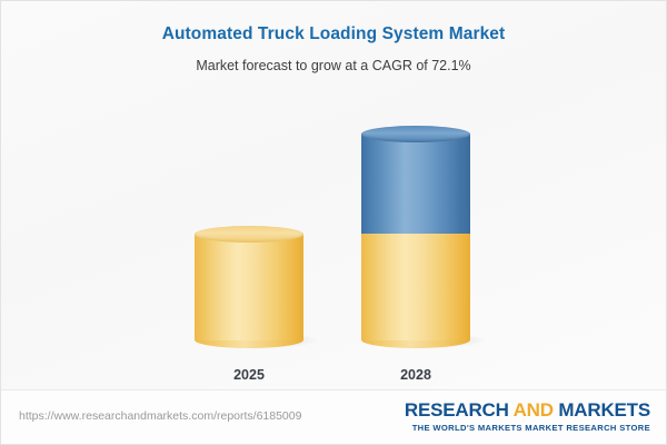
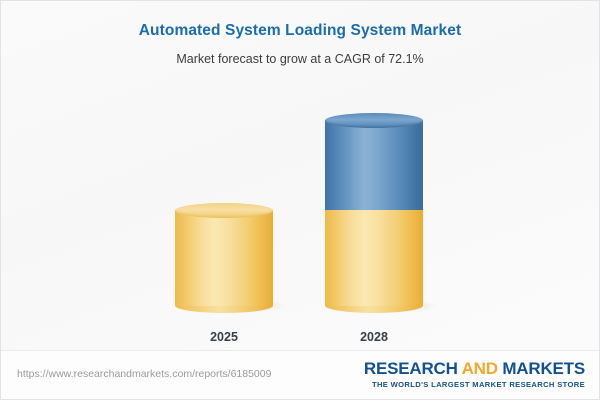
- Automated Truck Loading System Market
+ Automated System Loading System Market
  Market forecast to grow at a CAGR of 72.1%
  2025
  2028
  https://www.researchandmarkets.com/reports/6185009
  RESEARCH AND MARKETS
- THE WORLD'S MARKETS MARKET RESEARCH STORE
+ THE WORLD'S LARGEST MARKET RESEARCH STORE
